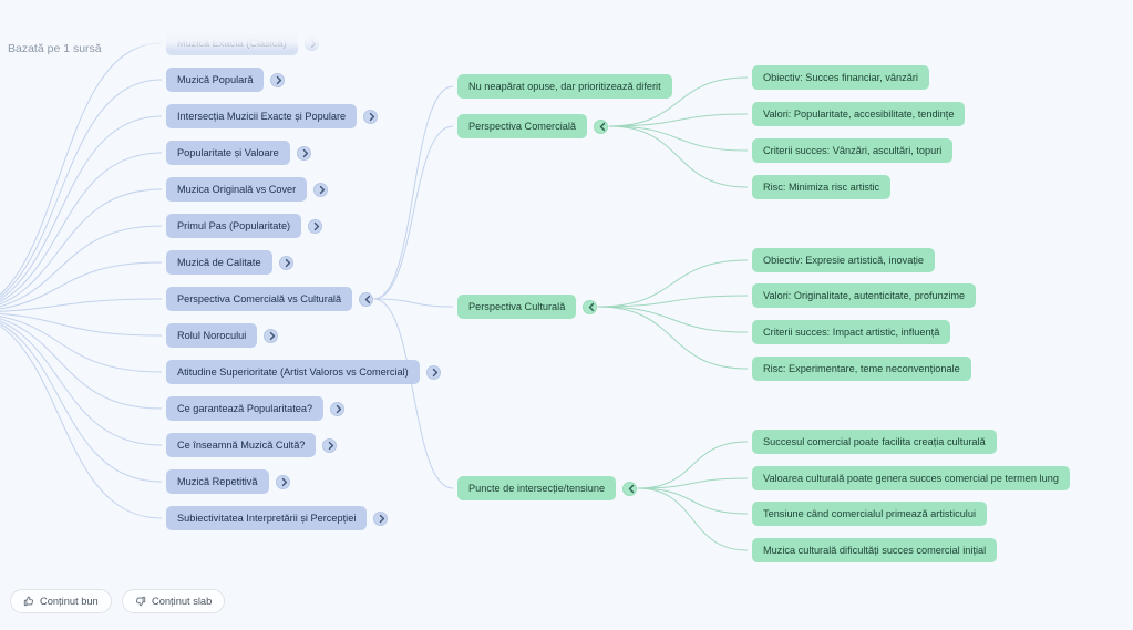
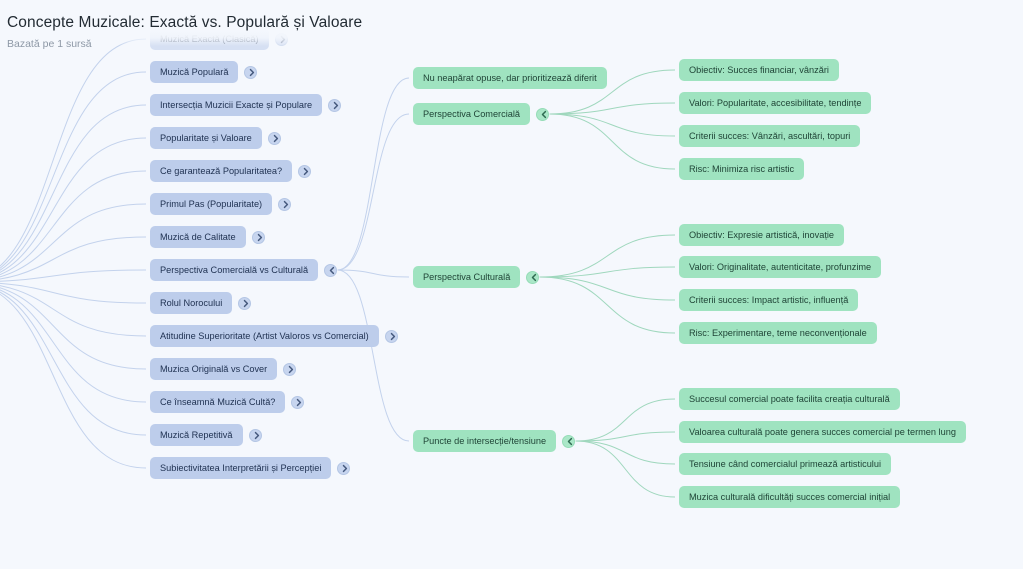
  Muzică Populară
  Intersecția Muzicii Exacte și Populare
  Popularitate și Valoare
- Muzica Originală vs Cover
+ Ce garantează Popularitatea?
  Primul Pas (Popularitate)
  Muzică de Calitate
  Perspectiva Comercială vs Culturală
  Rolul Norocului
  Atitudine Superioritate (Artist Valoros vs Comercial)
- Ce garantează Popularitatea?
+ Muzica Originală vs Cover
  Ce înseamnă Muzică Cultă?
  Muzică Repetitivă
  Subiectivitatea Interpretării și Percepției
  Nu neapărat opuse, dar prioritizează diferit
  Perspectiva Comercială
  Perspectiva Culturală
  Puncte de intersecție/tensiune
  Obiectiv: Succes financiar, vânzări
  Valori: Popularitate, accesibilitate, tendințe
  Criterii succes: Vânzări, ascultări, topuri
  Risc: Minimiza risc artistic
  Obiectiv: Expresie artistică, inovație
  Valori: Originalitate, autenticitate, profunzime
  Criterii succes: Impact artistic, influență
  Risc: Experimentare, teme neconvenționale
  Succesul comercial poate facilita creația culturală
  Valoarea culturală poate genera succes comercial pe termen lung
  Tensiune când comercialul primează artisticului
  Muzica culturală dificultăți succes comercial inițial
+ Concepte Muzicale: Exactă vs. Populară și Valoare
  Bazată pe 1 sursă
- Conținut bun
- Conținut slab
